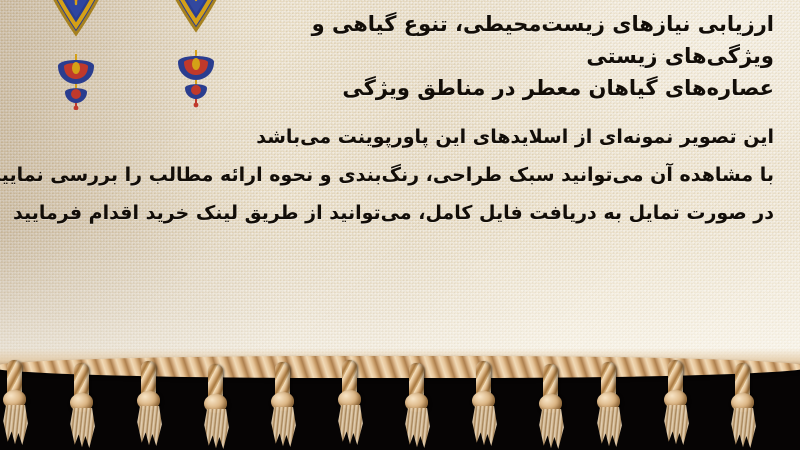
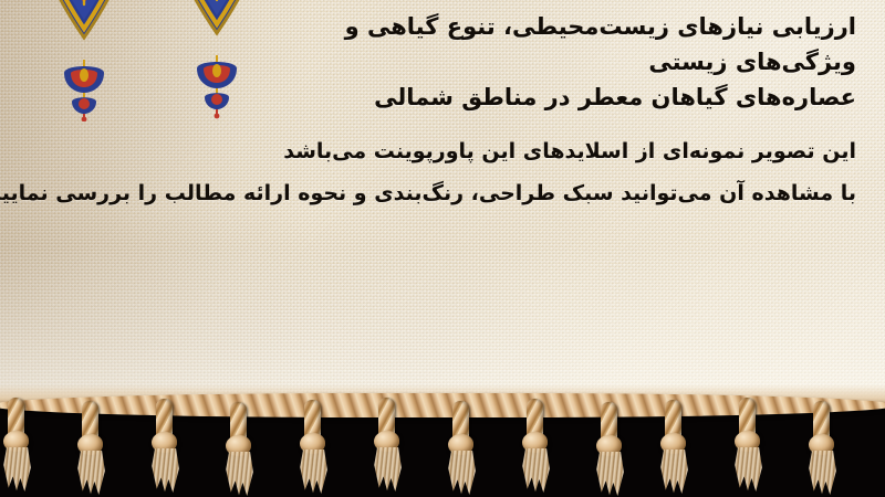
  ارزیابی نیازهای زیست‌محیطی، تنوع گیاهی و ویژگی‌های زیستی
- عصاره‌های گیاهان معطر در مناطق ویژگی
+ عصاره‌های گیاهان معطر در مناطق شمالی
  این تصویر نمونه‌ای از اسلایدهای این پاورپوینت می‌باشد
  با مشاهده آن می‌توانید سبک طراحی، رنگ‌بندی و نحوه ارائه مطالب را بررسی نمایی
- در صورت تمایل به دریافت فایل کامل، می‌توانید از طریق لینک خرید اقدام فرمایید
